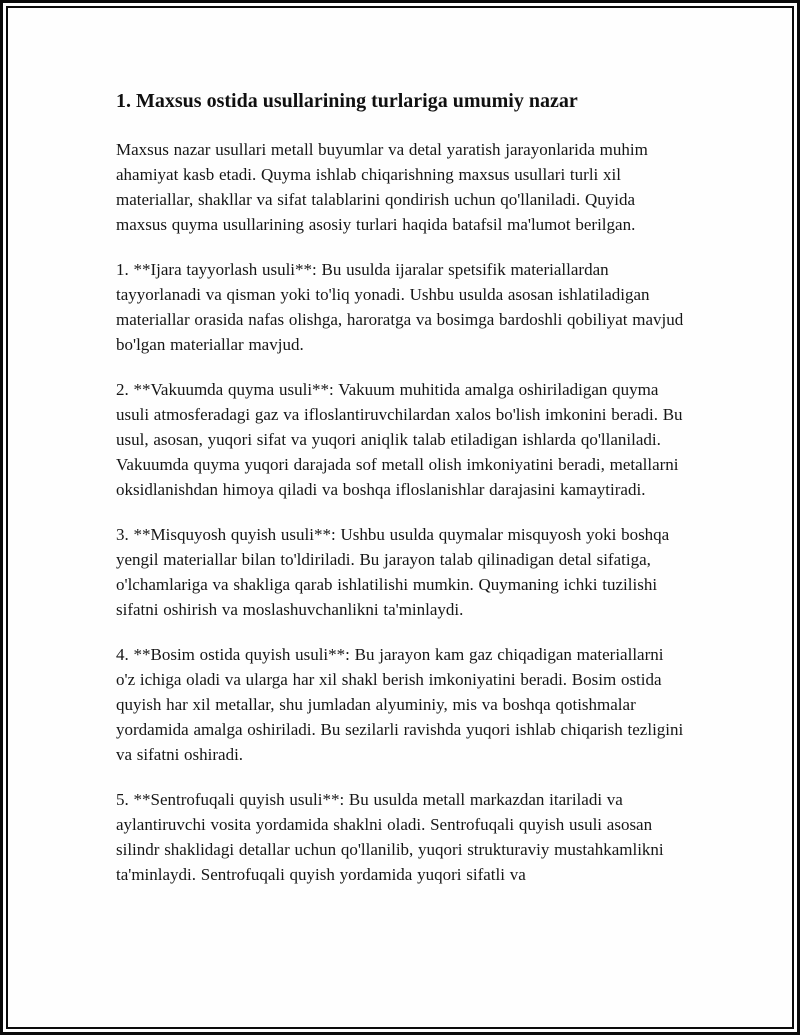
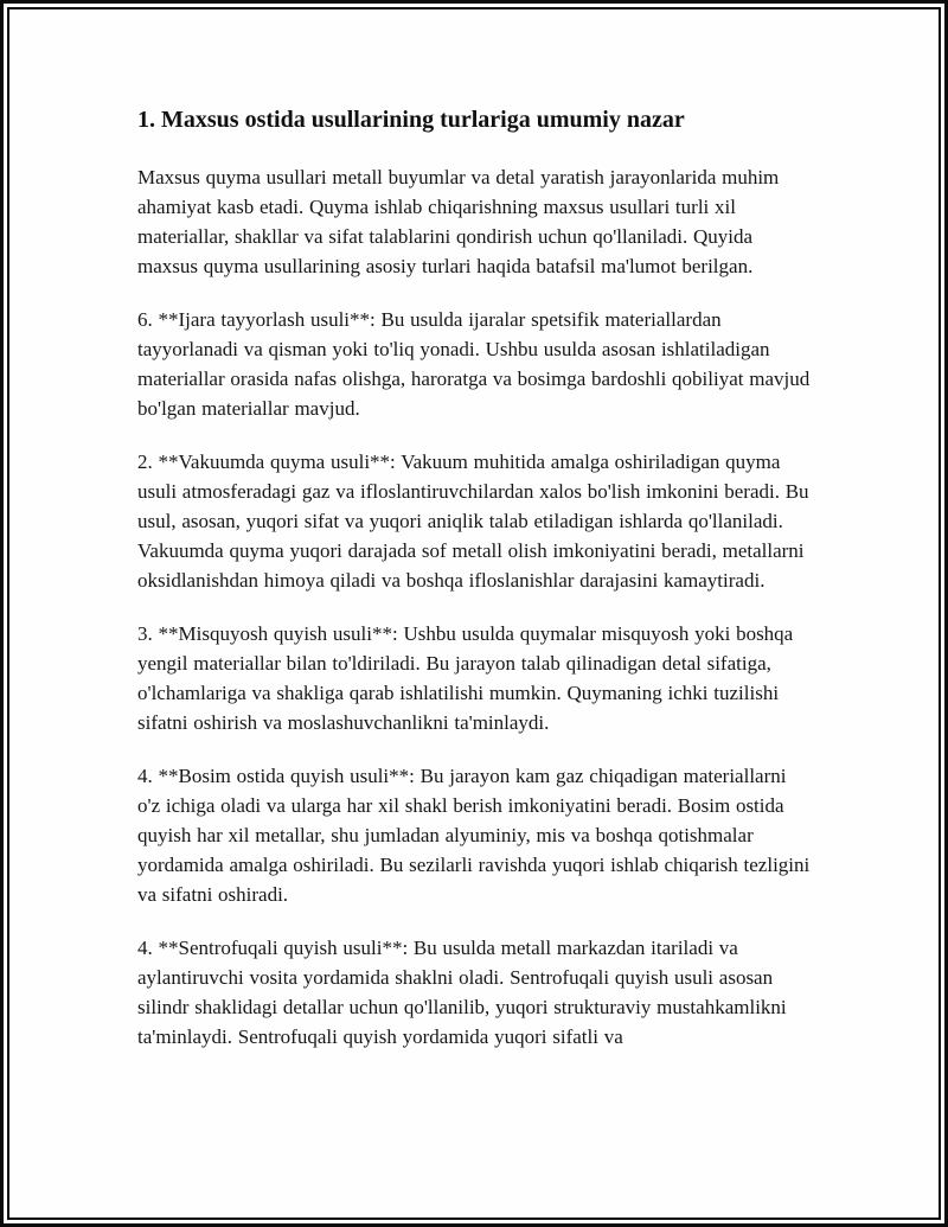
  1. Maxsus ostida usullarining turlariga umumiy nazar
- Maxsus nazar usullari metall buyumlar va detal yaratish jarayonlarida muhim ahamiyat kasb etadi. Quyma ishlab chiqarishning maxsus usullari turli xil materiallar, shakllar va sifat talablarini qondirish uchun qo'llaniladi. Quyida maxsus quyma usullarining asosiy turlari haqida batafsil ma'lumot berilgan.
+ Maxsus quyma usullari metall buyumlar va detal yaratish jarayonlarida muhim ahamiyat kasb etadi. Quyma ishlab chiqarishning maxsus usullari turli xil materiallar, shakllar va sifat talablarini qondirish uchun qo'llaniladi. Quyida maxsus quyma usullarining asosiy turlari haqida batafsil ma'lumot berilgan.
- 1. **Ijara tayyorlash usuli**: Bu usulda ijaralar spetsifik materiallardan tayyorlanadi va qisman yoki to'liq yonadi. Ushbu usulda asosan ishlatiladigan materiallar orasida nafas olishga, haroratga va bosimga bardoshli qobiliyat mavjud bo'lgan materiallar mavjud.
+ 6. **Ijara tayyorlash usuli**: Bu usulda ijaralar spetsifik materiallardan tayyorlanadi va qisman yoki to'liq yonadi. Ushbu usulda asosan ishlatiladigan materiallar orasida nafas olishga, haroratga va bosimga bardoshli qobiliyat mavjud bo'lgan materiallar mavjud.
  2. **Vakuumda quyma usuli**: Vakuum muhitida amalga oshiriladigan quyma usuli atmosferadagi gaz va ifloslantiruvchilardan xalos bo'lish imkonini beradi. Bu usul, asosan, yuqori sifat va yuqori aniqlik talab etiladigan ishlarda qo'llaniladi. Vakuumda quyma yuqori darajada sof metall olish imkoniyatini beradi, metallarni oksidlanishdan himoya qiladi va boshqa ifloslanishlar darajasini kamaytiradi.
  3. **Misquyosh quyish usuli**: Ushbu usulda quymalar misquyosh yoki boshqa yengil materiallar bilan to'ldiriladi. Bu jarayon talab qilinadigan detal sifatiga, o'lchamlariga va shakliga qarab ishlatilishi mumkin. Quymaning ichki tuzilishi sifatni oshirish va moslashuvchanlikni ta'minlaydi.
  4. **Bosim ostida quyish usuli**: Bu jarayon kam gaz chiqadigan materiallarni o'z ichiga oladi va ularga har xil shakl berish imkoniyatini beradi. Bosim ostida quyish har xil metallar, shu jumladan alyuminiy, mis va boshqa qotishmalar yordamida amalga oshiriladi. Bu sezilarli ravishda yuqori ishlab chiqarish tezligini va sifatni oshiradi.
- 5. **Sentrofuqali quyish usuli**: Bu usulda metall markazdan itariladi va aylantiruvchi vosita yordamida shaklni oladi. Sentrofuqali quyish usuli asosan silindr shaklidagi detallar uchun qo'llanilib, yuqori strukturaviy mustahkamlikni ta'minlaydi. Sentrofuqali quyish yordamida yuqori sifatli va
+ 4. **Sentrofuqali quyish usuli**: Bu usulda metall markazdan itariladi va aylantiruvchi vosita yordamida shaklni oladi. Sentrofuqali quyish usuli asosan silindr shaklidagi detallar uchun qo'llanilib, yuqori strukturaviy mustahkamlikni ta'minlaydi. Sentrofuqali quyish yordamida yuqori sifatli va
